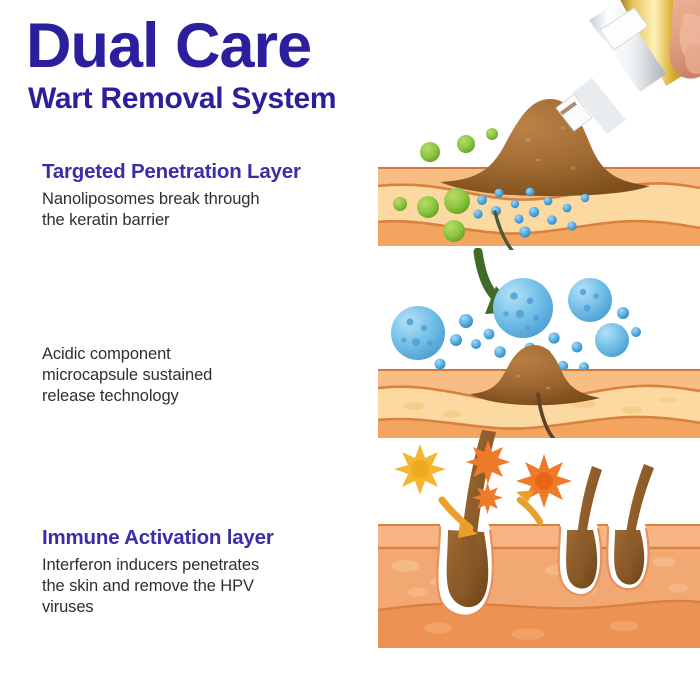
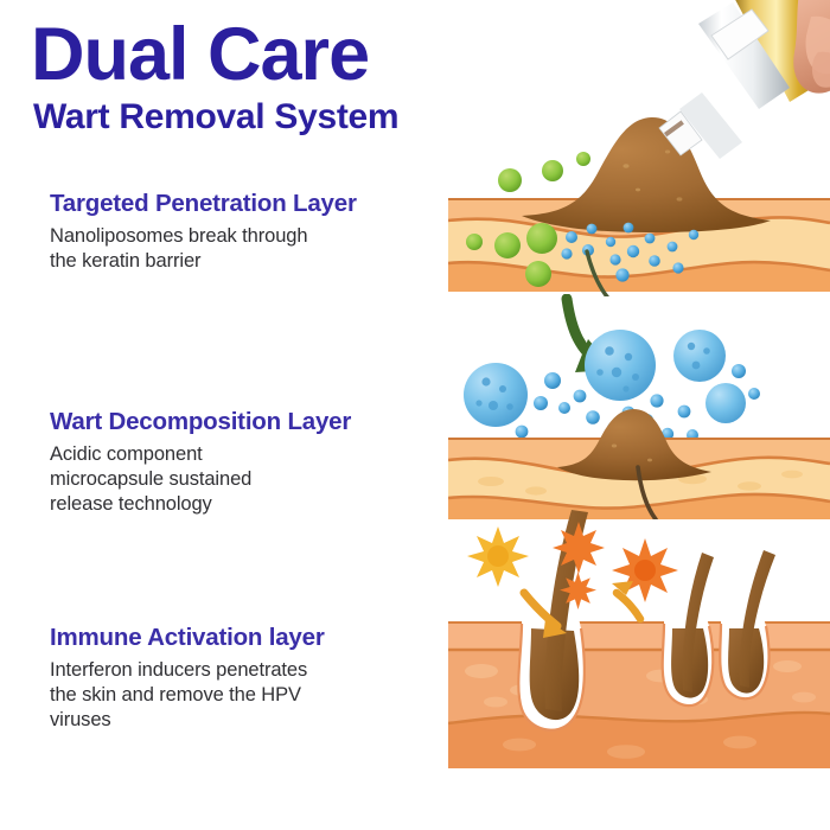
  Dual Care
  Wart Removal System
  Targeted Penetration Layer
  Nanoliposomes break through
  the keratin barrier
+ Wart Decomposition Layer
  Acidic component
  microcapsule sustained
  release technology
  Immune Activation layer
  Interferon inducers penetrates
  the skin and remove the HPV
  viruses
